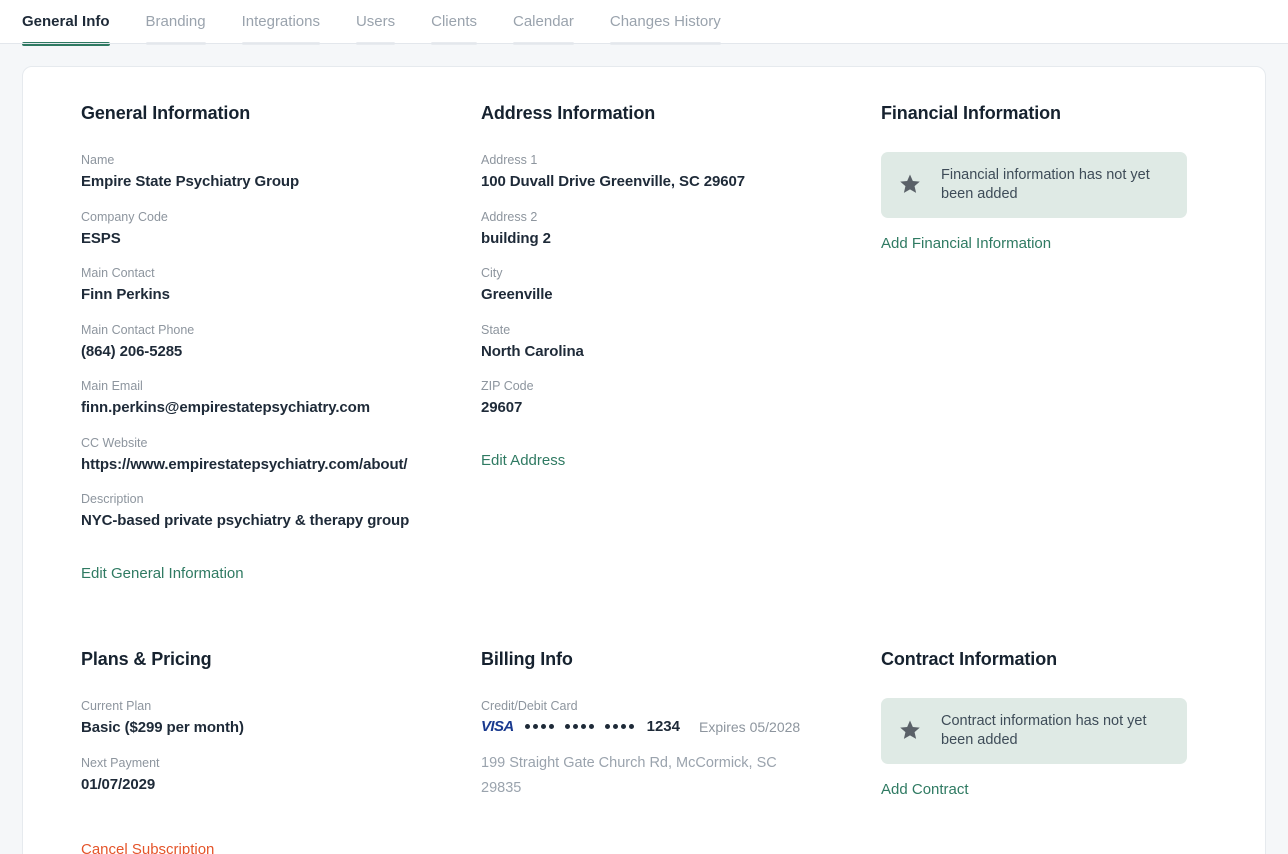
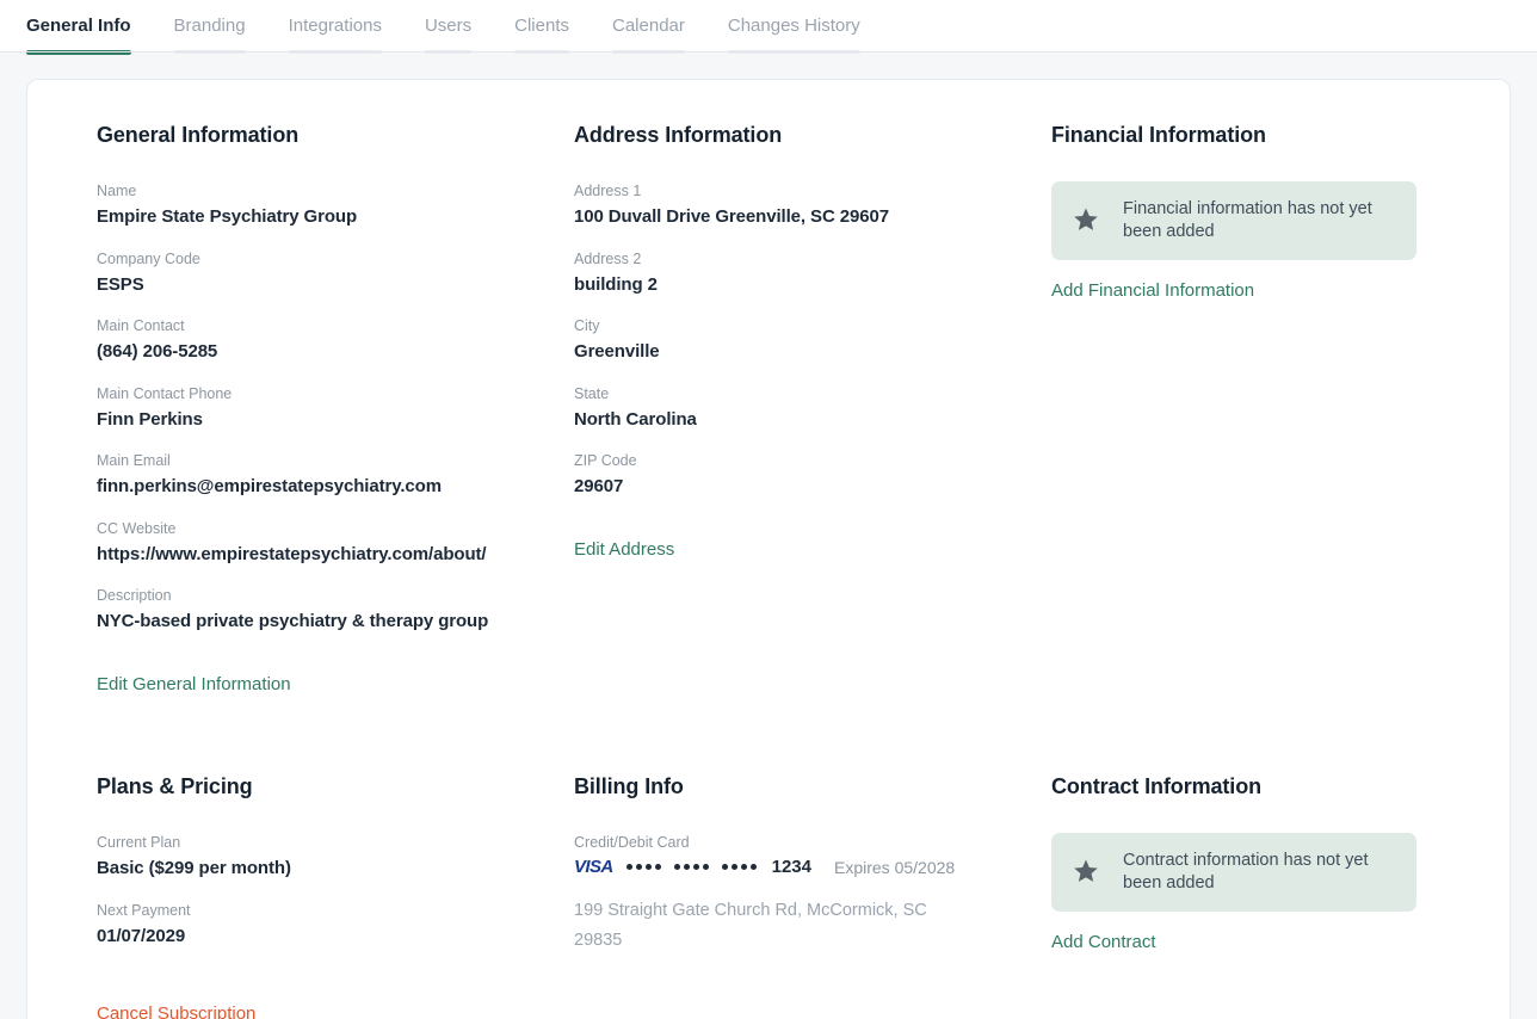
  General Info
  Branding
  Integrations
  Users
  Clients
  Calendar
  Changes History
  General Information
  Name
  Empire State Psychiatry Group
  Company Code
  ESPS
  Main Contact
- Finn Perkins
+ (864) 206-5285
  Main Contact Phone
- (864) 206-5285
+ Finn Perkins
  Main Email
  finn.perkins@empirestatepsychiatry.com
  CC Website
  https://www.empirestatepsychiatry.com/about/
  Description
  NYC-based private psychiatry & therapy group
  Edit General Information
  Address Information
  Address 1
  100 Duvall Drive Greenville, SC 29607
  Address 2
  building 2
  City
  Greenville
  State
  North Carolina
  ZIP Code
  29607
  Edit Address
  Financial Information
  Financial information has not yet been added
  Add Financial Information
  Plans & Pricing
  Current Plan
  Basic ($299 per month)
  Next Payment
  01/07/2029
  Cancel Subscription
  Billing Info
  Credit/Debit Card
  VISA
  1234
  Expires 05/2028
  199 Straight Gate Church Rd, McCormick, SC 29835
  Contract Information
  Contract information has not yet been added
  Add Contract
